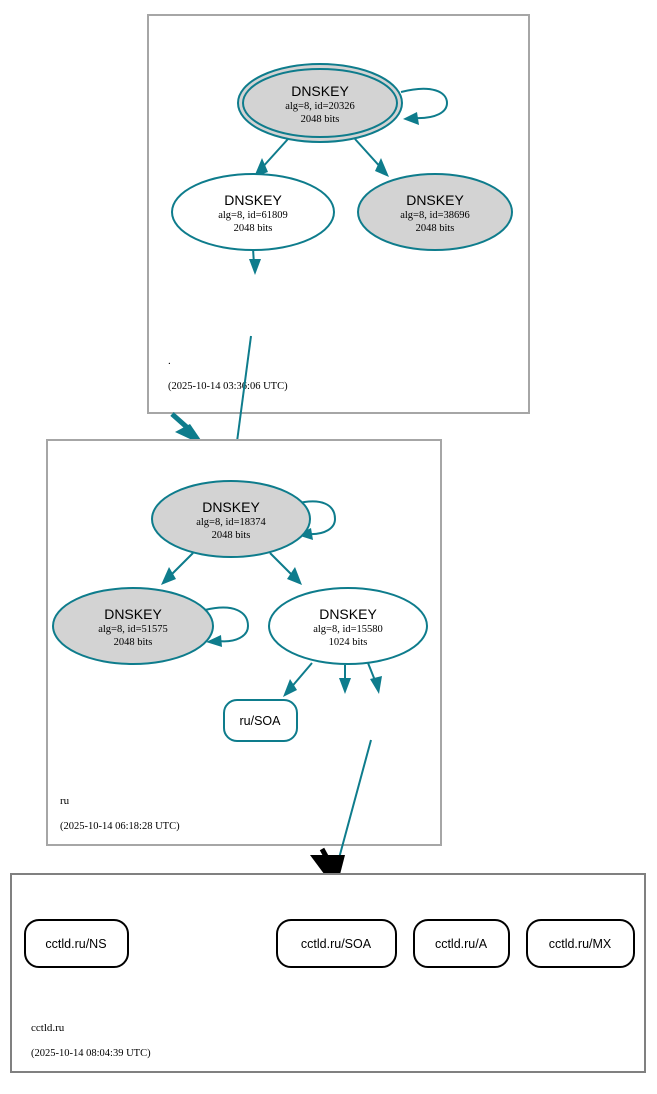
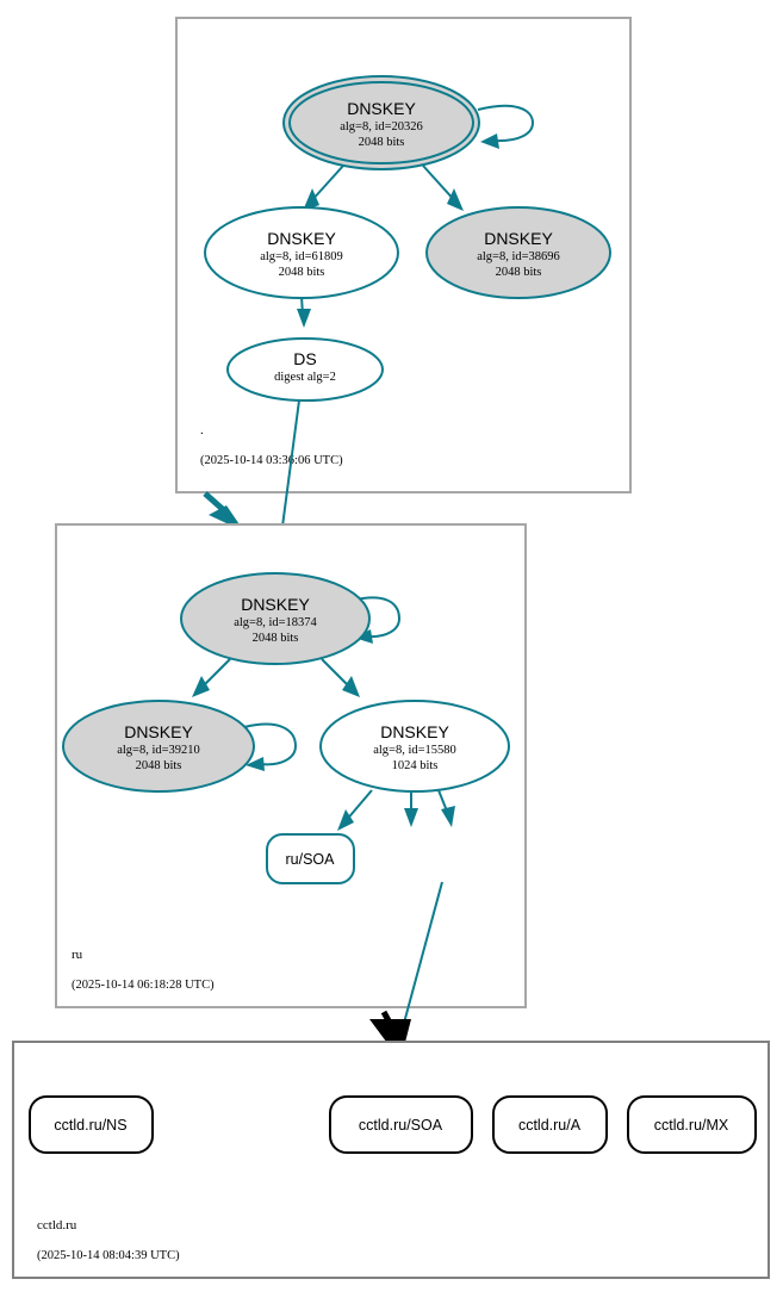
  DNSKEY
  alg=8, id=20326
  2048 bits
  DNSKEY
  alg=8, id=61809
  2048 bits
  DNSKEY
  alg=8, id=38696
  2048 bits
+ DS
+ digest alg=2
  .
  (2025-10-14 03:3:06 UTC)
  DNSKEY
  alg=8, id=18374
  2048 bits
  DNSKEY
- alg=8, id=51575
+ alg=8, id=39210
  2048 bits
  DNSKEY
  alg=8, id=15580
  1024 bits
  ru/SOA
  ru
  (2025-10-14 06:18:28 UTC)
  cctld.ru/NS
  cctld.ru/SOA
  cctld.ru/A
  cctld.ru/MX
  cctld.ru
  (2025-10-14 08:04:39 UTC)
